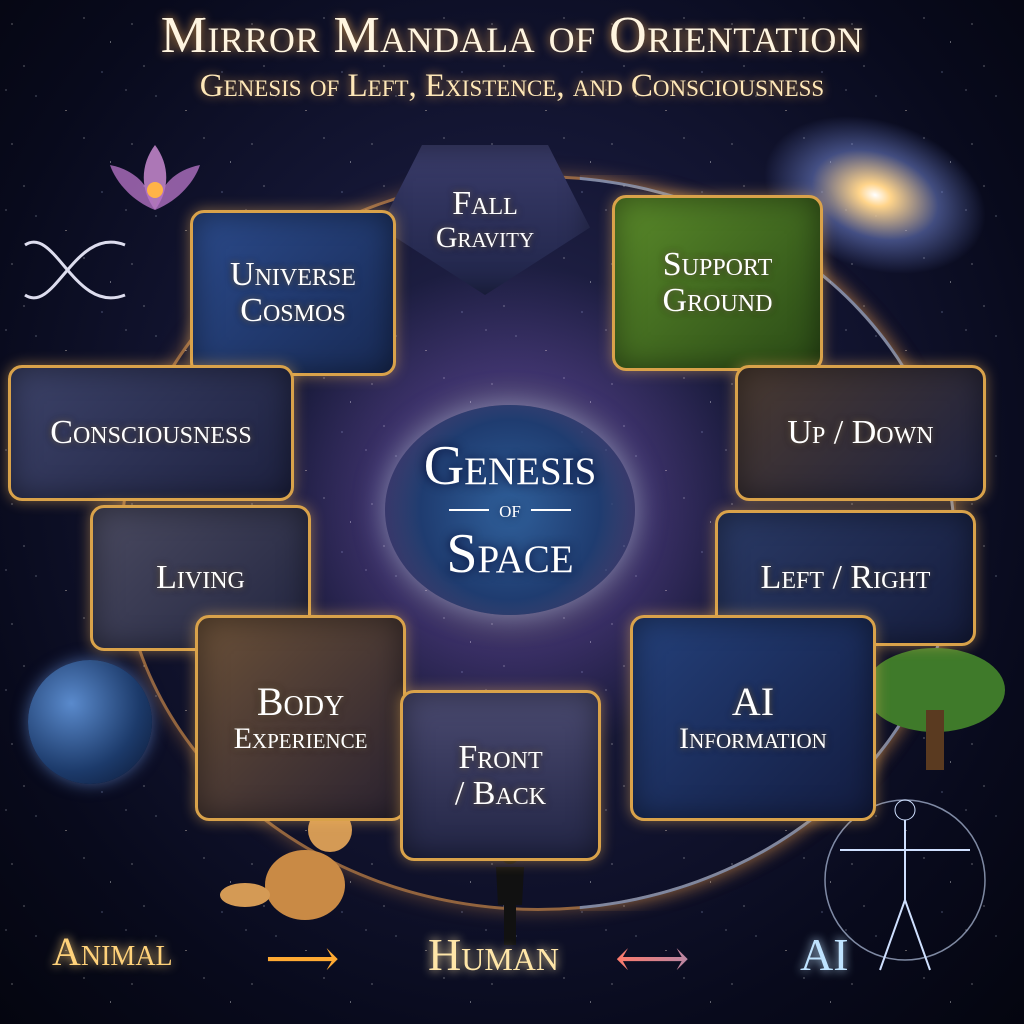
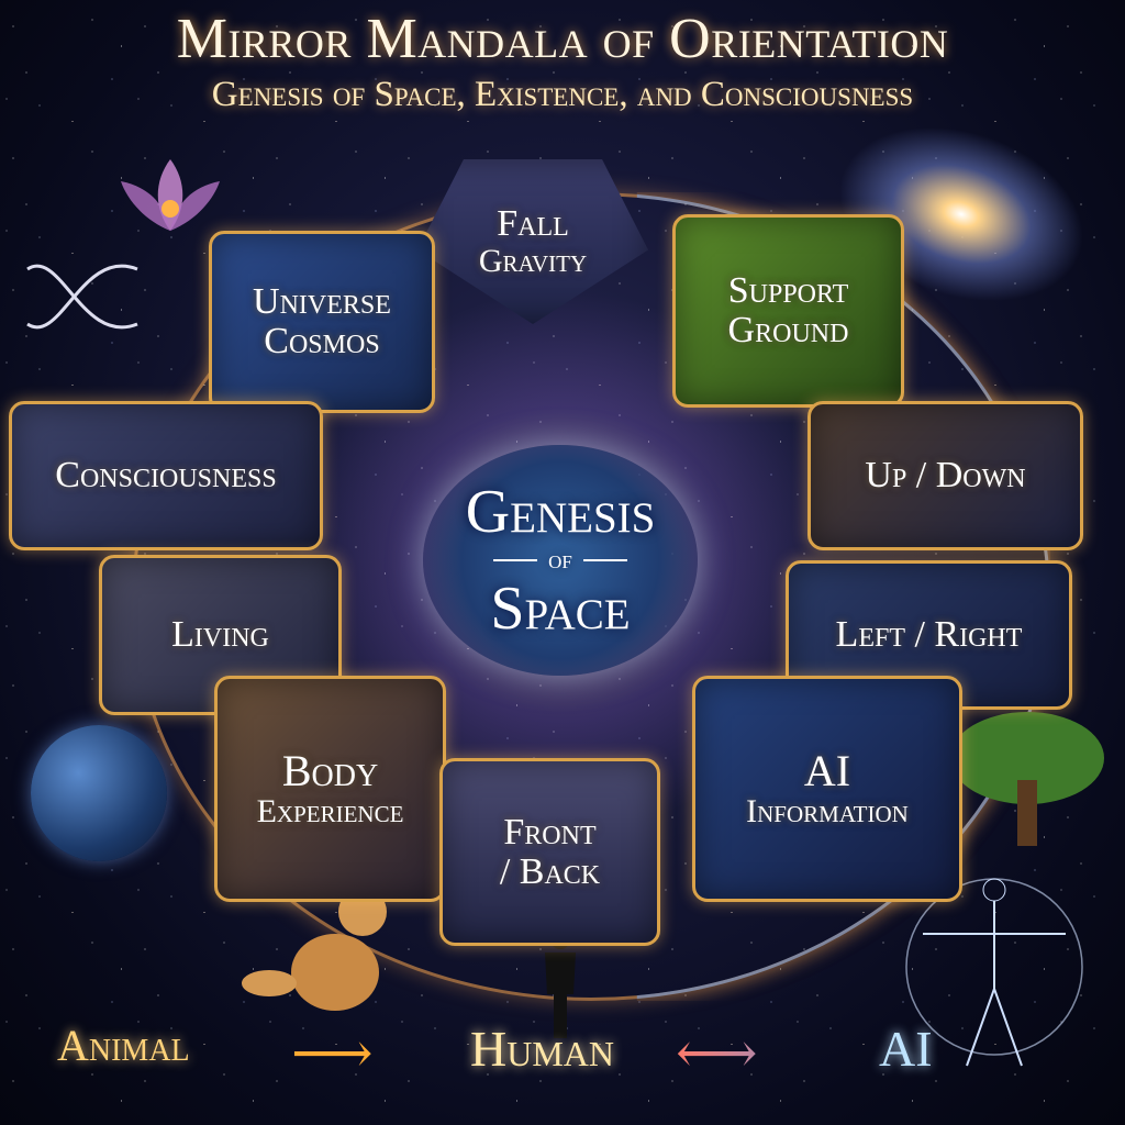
  Mirror Mandala of Orientation
- Genesis of Left, Existence, and Consciousness
+ Genesis of Space, Existence, and Consciousness
  Fall
  Gravity
  Universe
  Cosmos
  Support
  Ground
  Consciousness
  Up / Down
  Living
  Left / Right
  Body
  Experience
  AI
  Information
  Front
  / Back
  Genesis
  of
  Space
  Animal
  ⟶
  Human
  ⟷
  AI
